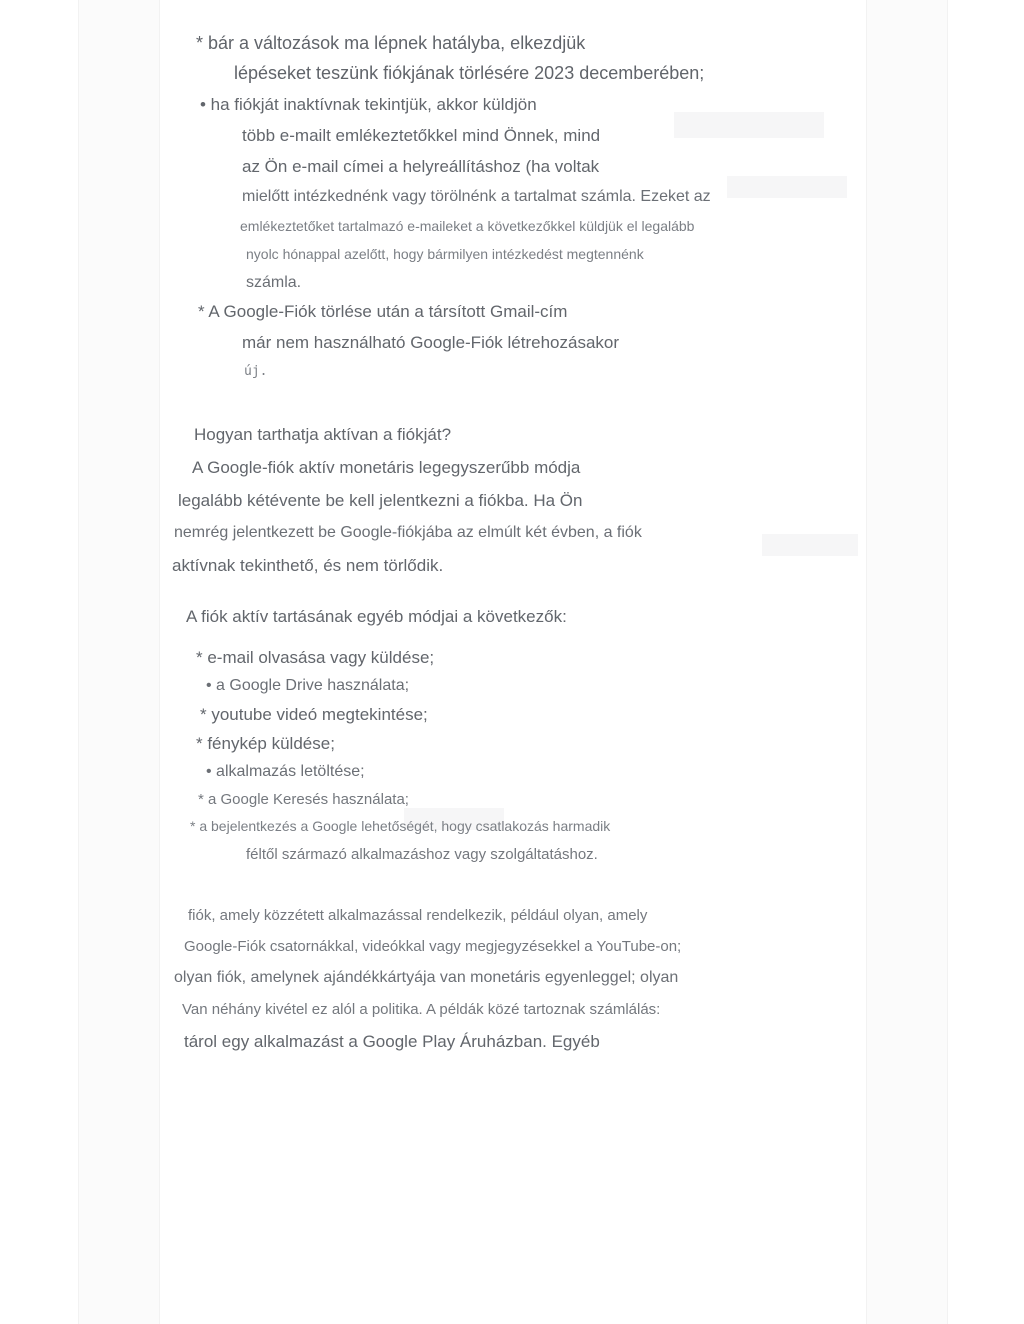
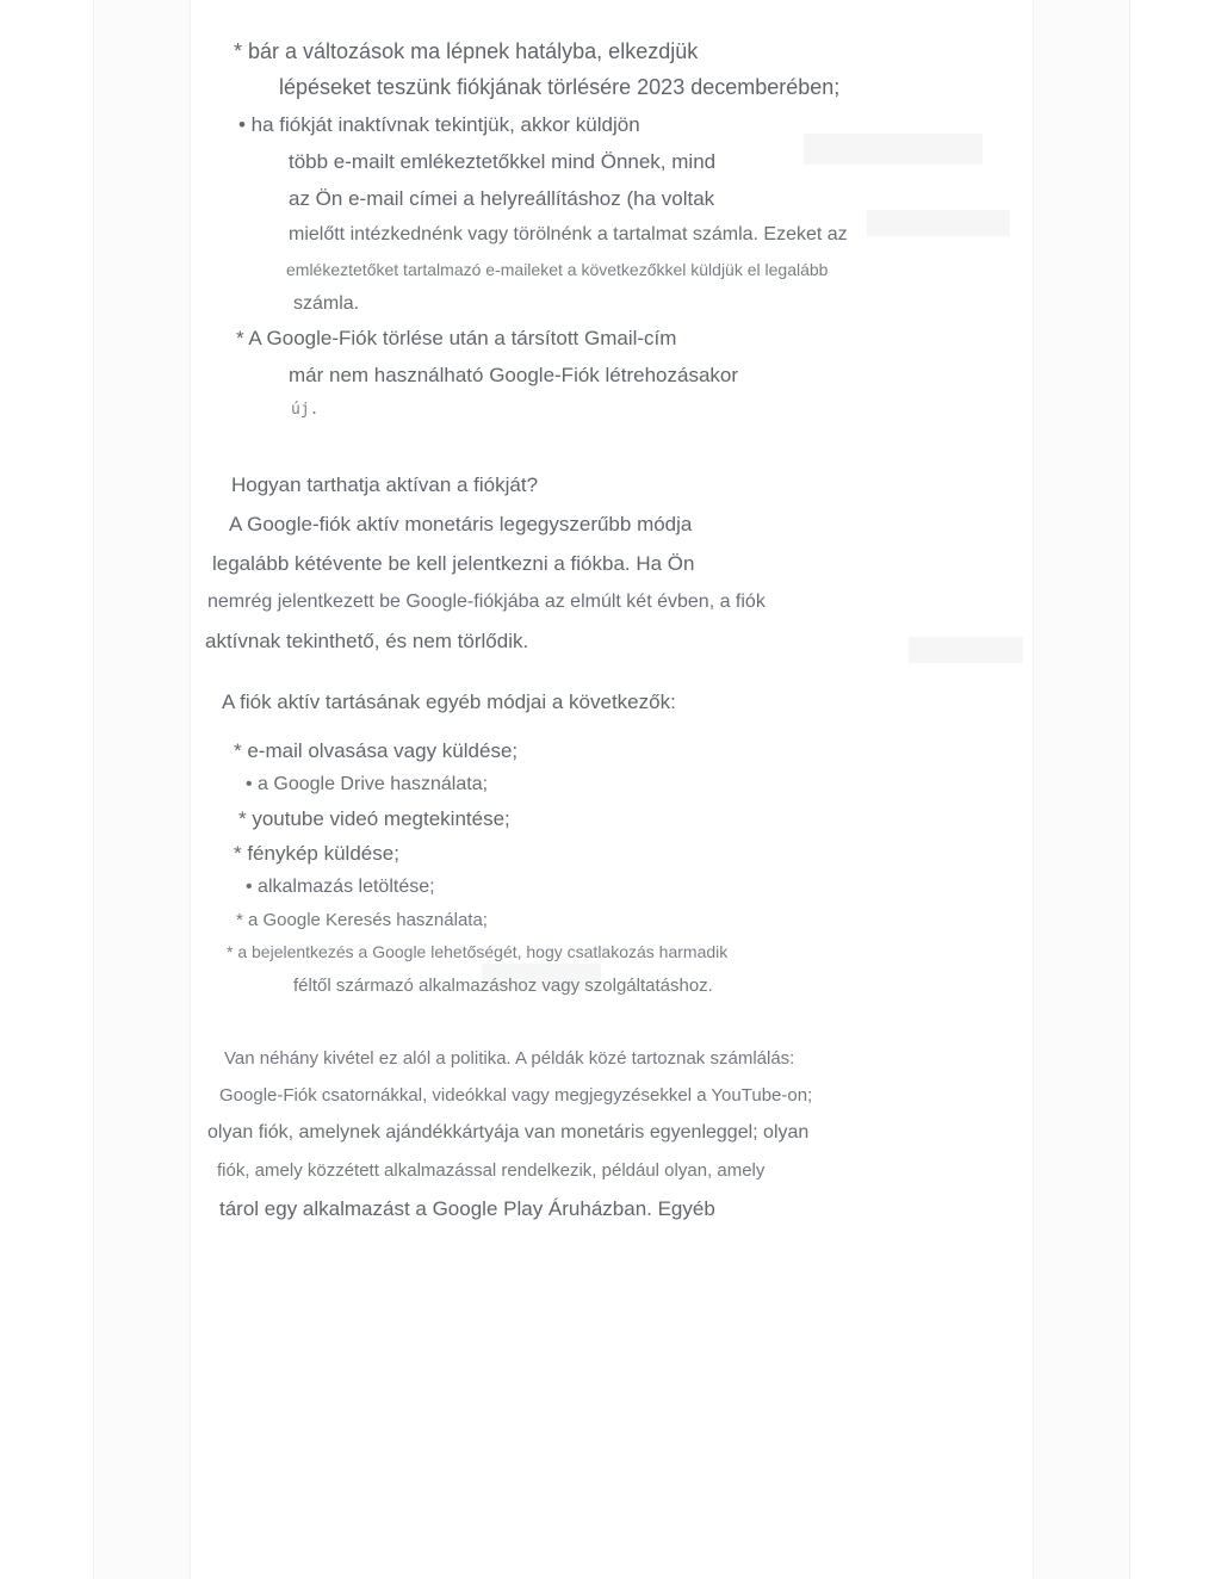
  * bár a változások ma lépnek hatályba, elkezdjük
  lépéseket teszünk fiókjának törlésére 2023 decemberében;
  • ha fiókját inaktívnak tekintjük, akkor küldjön
  több e-mailt emlékeztetőkkel mind Önnek, mind
  az Ön e-mail címei a helyreállításhoz (ha voltak
  mielőtt intézkednénk vagy törölnénk a tartalmat számla. Ezeket az
  emlékeztetőket tartalmazó e-maileket a következőkkel küldjük el legalább
- nyolc hónappal azelőtt, hogy bármilyen intézkedést megtennénk
  számla.
  * A Google-Fiók törlése után a társított Gmail-cím
  már nem használható Google-Fiók létrehozásakor
  új.
  Hogyan tarthatja aktívan a fiókját?
  A Google-fiók aktív monetáris legegyszerűbb módja
  legalább kétévente be kell jelentkezni a fiókba. Ha Ön
  nemrég jelentkezett be Google-fiókjába az elmúlt két évben, a fiók
  aktívnak tekinthető, és nem törlődik.
  A fiók aktív tartásának egyéb módjai a következők:
  * e-mail olvasása vagy küldése;
  • a Google Drive használata;
  * youtube videó megtekintése;
  * fénykép küldése;
  • alkalmazás letöltése;
  * a Google Keresés használata;
  * a bejelentkezés a Google lehetőségét, hogy csatlakozás harmadik
  féltől származó alkalmazáshoz vagy szolgáltatáshoz.
- fiók, amely közzétett alkalmazással rendelkezik, például olyan, amely
+ Van néhány kivétel ez alól a politika. A példák közé tartoznak számlálás:
  Google-Fiók csatornákkal, videókkal vagy megjegyzésekkel a YouTube-on;
  olyan fiók, amelynek ajándékkártyája van monetáris egyenleggel; olyan
- Van néhány kivétel ez alól a politika. A példák közé tartoznak számlálás:
+ fiók, amely közzétett alkalmazással rendelkezik, például olyan, amely
  tárol egy alkalmazást a Google Play Áruházban. Egyéb
